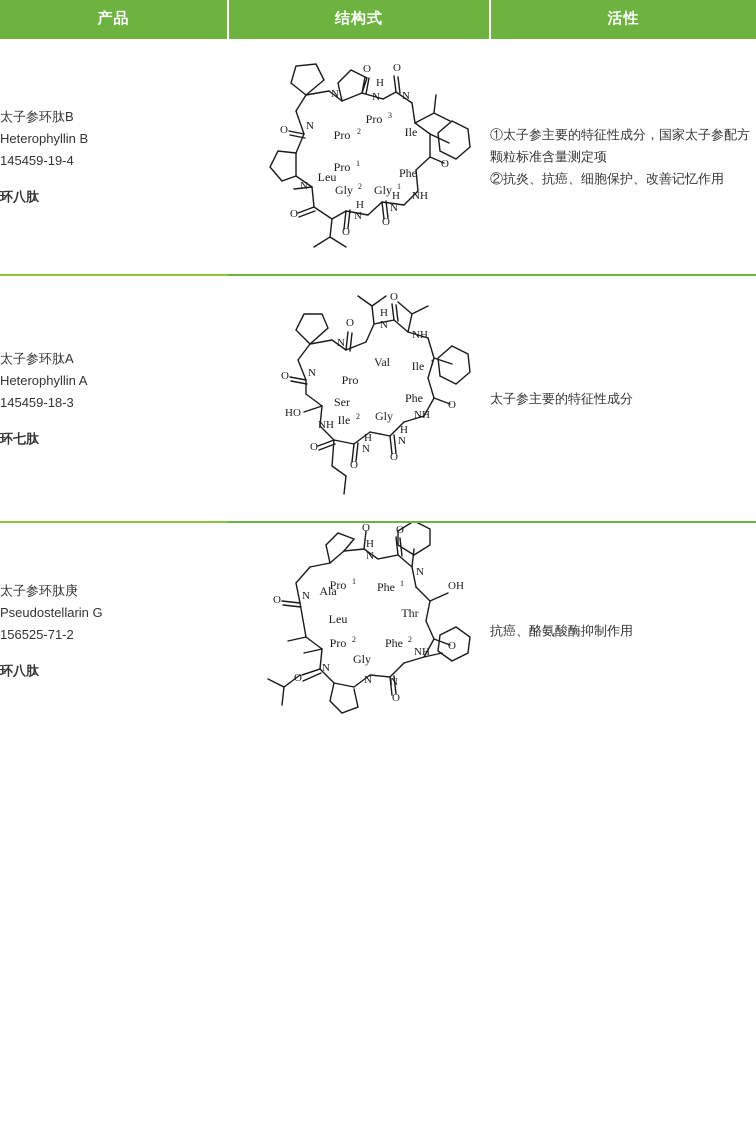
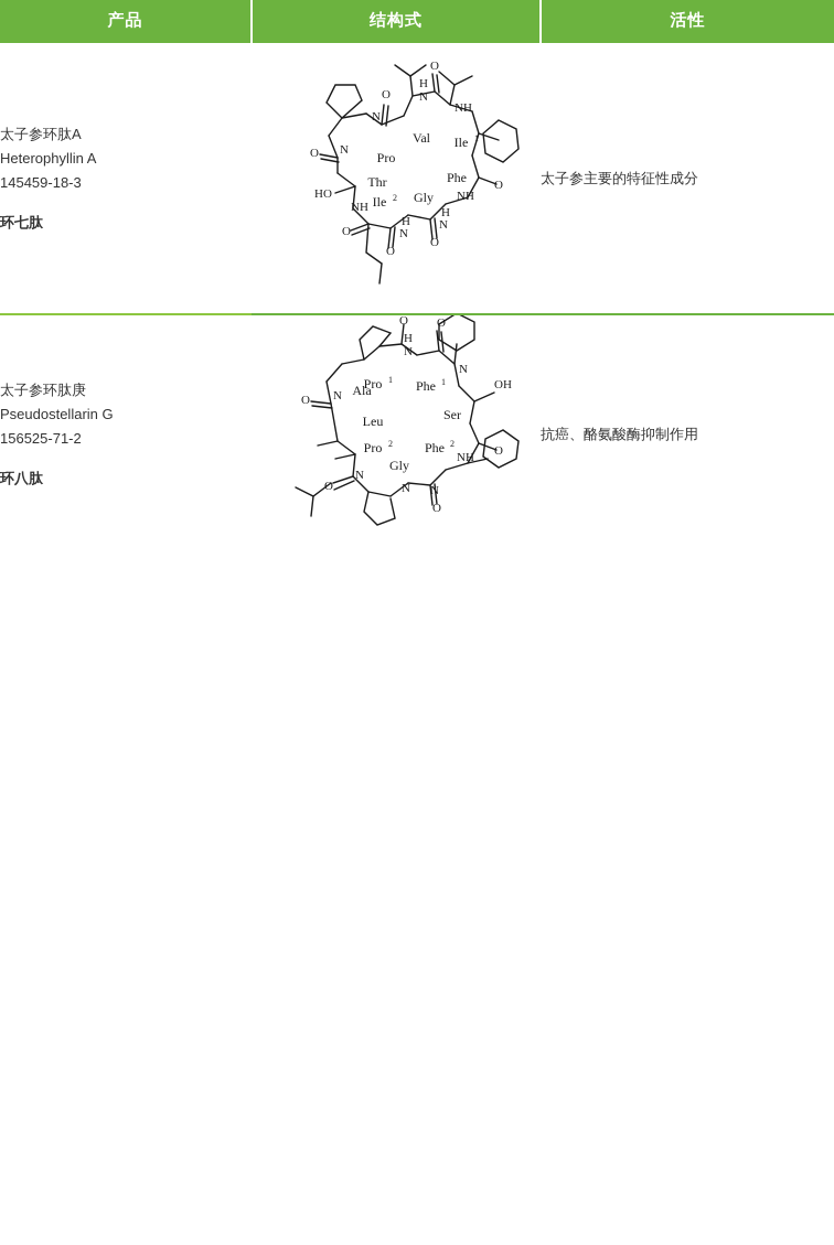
  产品	结构式	活性
- 太子参环肽B Heterophyllin B 145459-19-4 环八肽	N N N H N O O O O O O O NH N H N H N Pro 1 Pro 2 Pro 3 Ile Phe Gly 1 Gly 2 Leu	①太子参主要的特征性成分，国家太子参配方颗粒标准含量测定项 ②抗炎、抗癌、细胞保护、改善记忆作用
- 太子参环肽A Heterophyllin A 145459-18-3 环七肽	N O N O N H O NH O NH O O O N H N H NH HO Pro Val Ile 1 Phe Gly Ile 2 Ser	太子参主要的特征性成分
+ 太子参环肽A Heterophyllin A 145459-18-3 环七肽	N O N O N H O NH O NH O O O N H N H NH HO Pro Val Ile 1 Phe Gly Ile 2 Thr	太子参主要的特征性成分
- 太子参环肽庚 Pseudostellarin G 156525-71-2 环八肽	N O N H O O O O O N NH N N N OH Pro 1 Phe 1 Thr Phe 2 Gly Pro 2 Leu Ala	抗癌、酪氨酸酶抑制作用
+ 太子参环肽庚 Pseudostellarin G 156525-71-2 环八肽	N O N H O O O O O N NH N N N OH Pro 1 Phe 1 Ser Phe 2 Gly Pro 2 Leu Ala	抗癌、酪氨酸酶抑制作用
